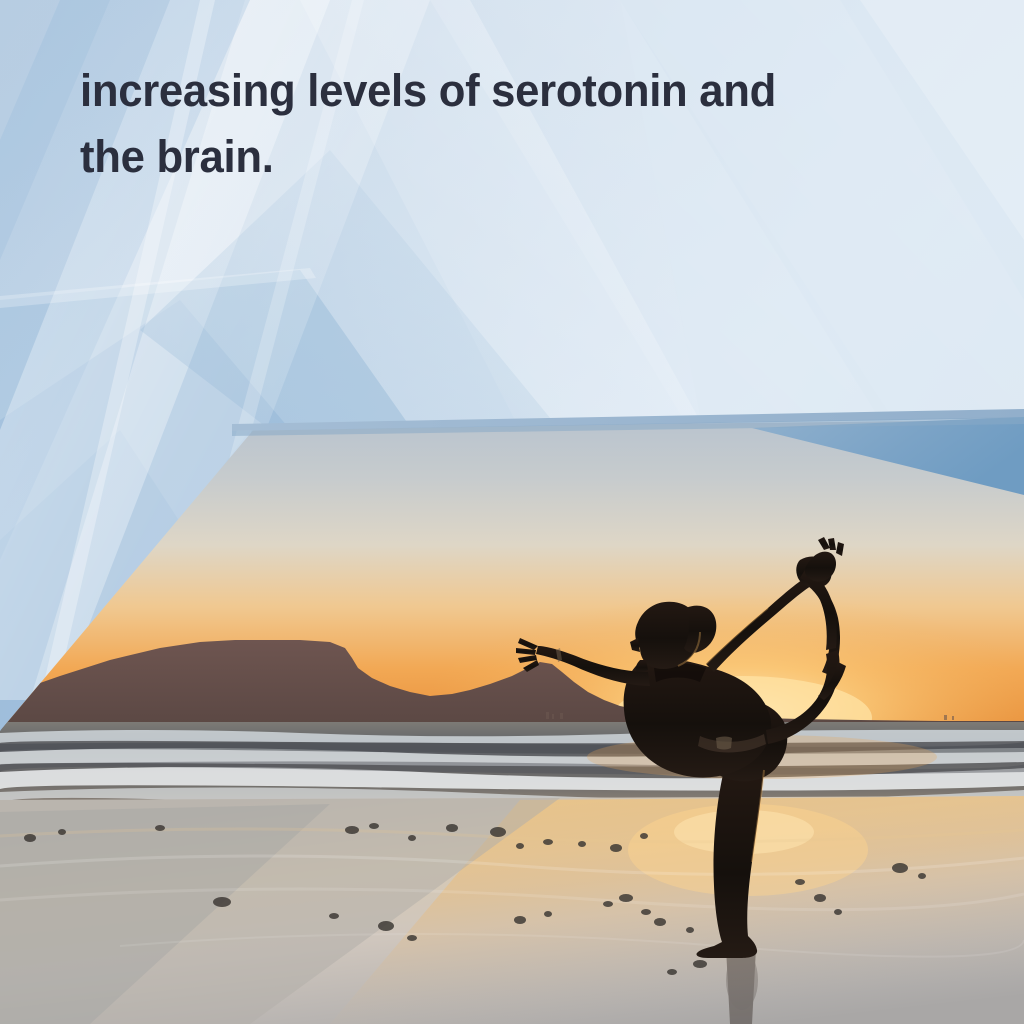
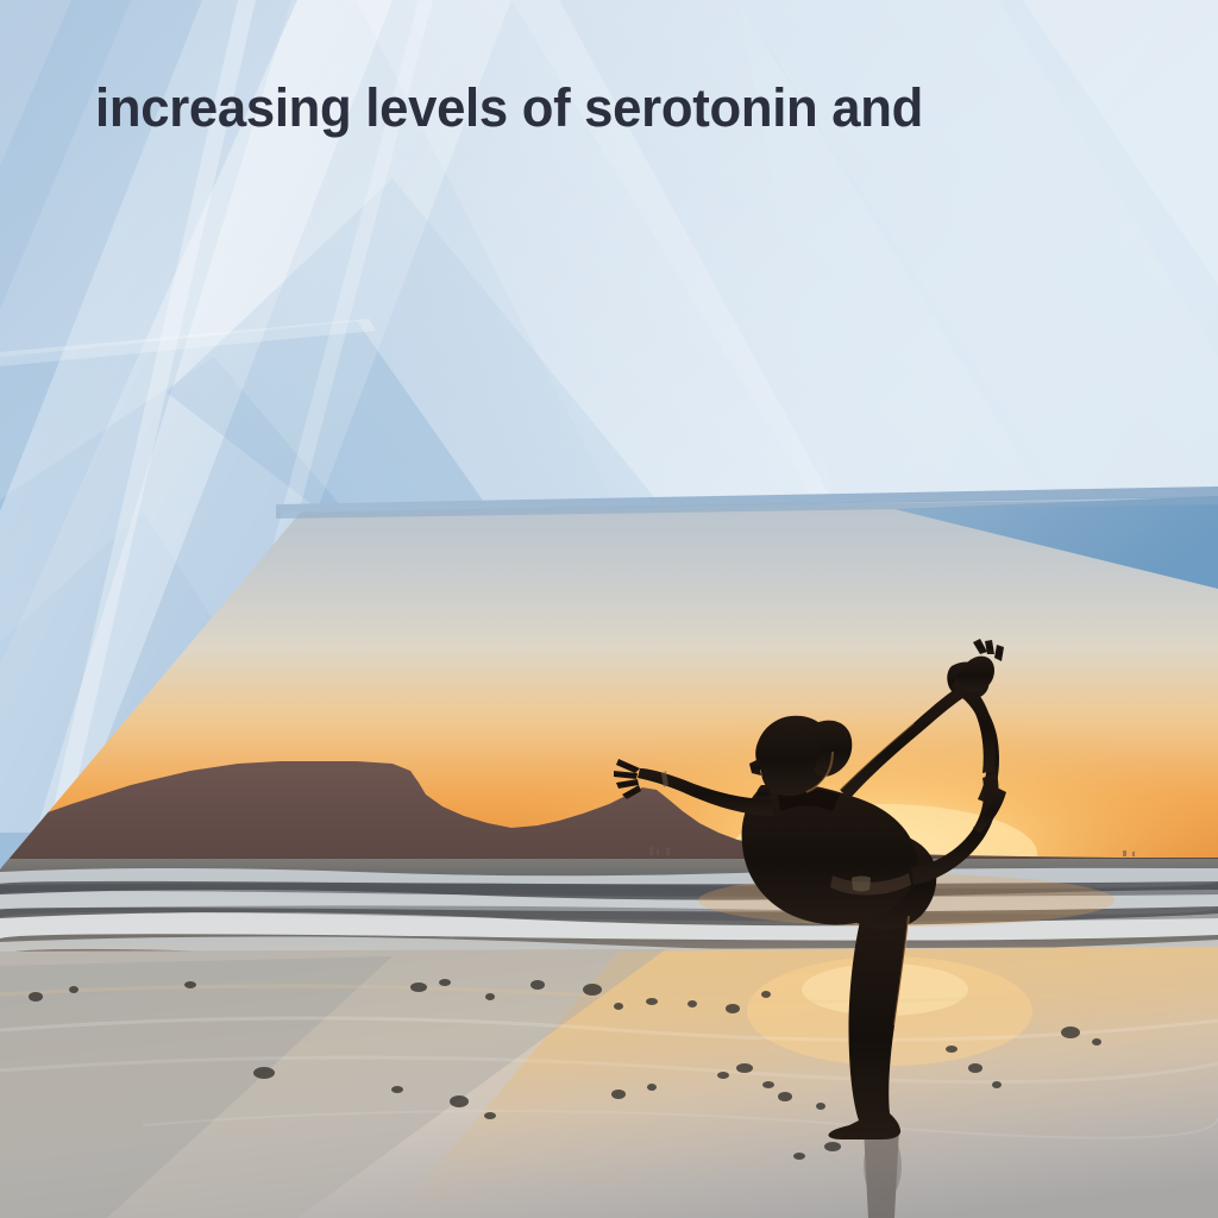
  increasing levels of serotonin and
- the brain.
